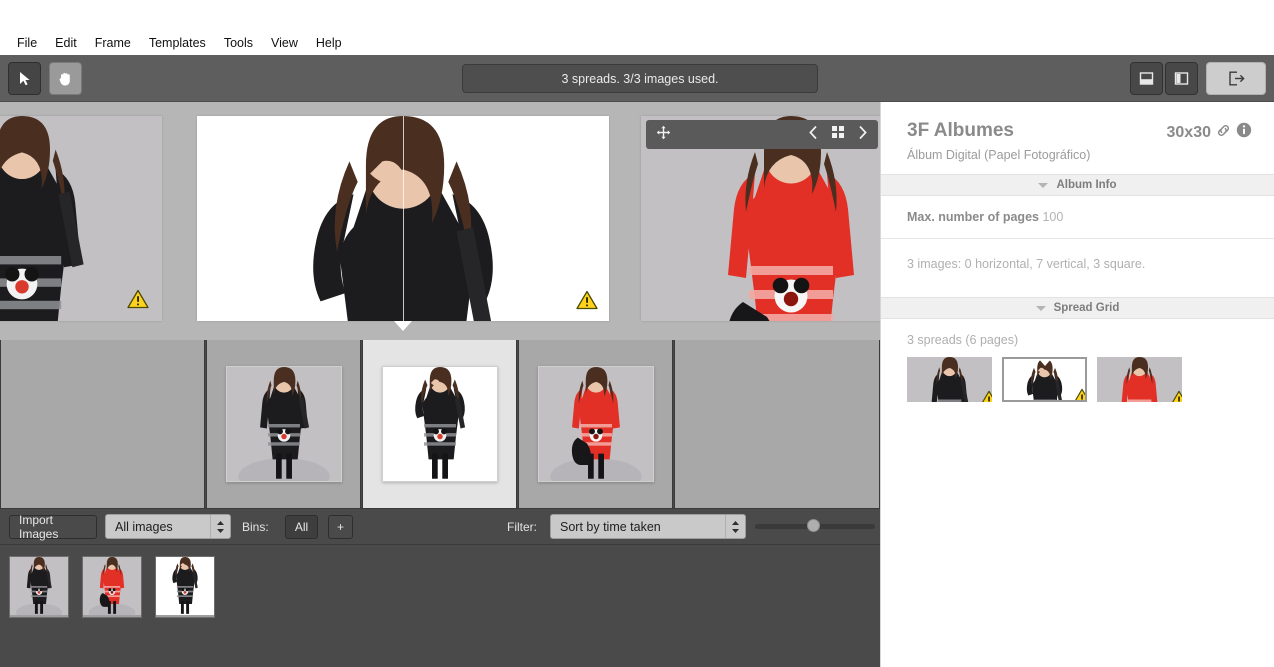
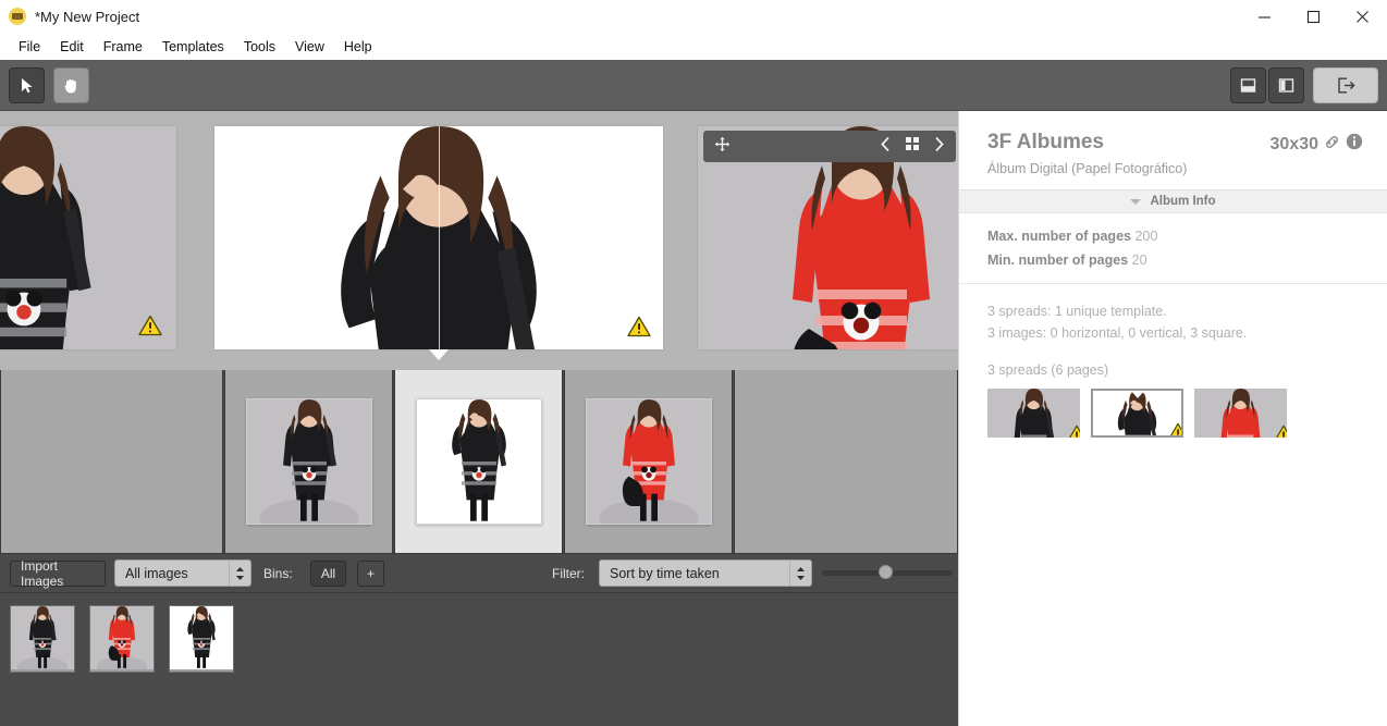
+ *My New Project
  File
  Edit
  Frame
  Templates
  Tools
  View
  Help
- 3 spreads. 3/3 images used.
  Import Images
  All images
  Bins:
  All
  +
  Filter:
  Sort by time taken
  3F Albumes
  30x30
  Álbum Digital (Papel Fotográfico)
  Album Info
- Max. number of pages 100
+ Max. number of pages 200
+ Min. number of pages 20
+ 3 spreads: 1 unique template.
- 3 images: 0 horizontal, 7 vertical, 3 square.
+ 3 images: 0 horizontal, 0 vertical, 3 square.
- Spread Grid
  3 spreads (6 pages)
